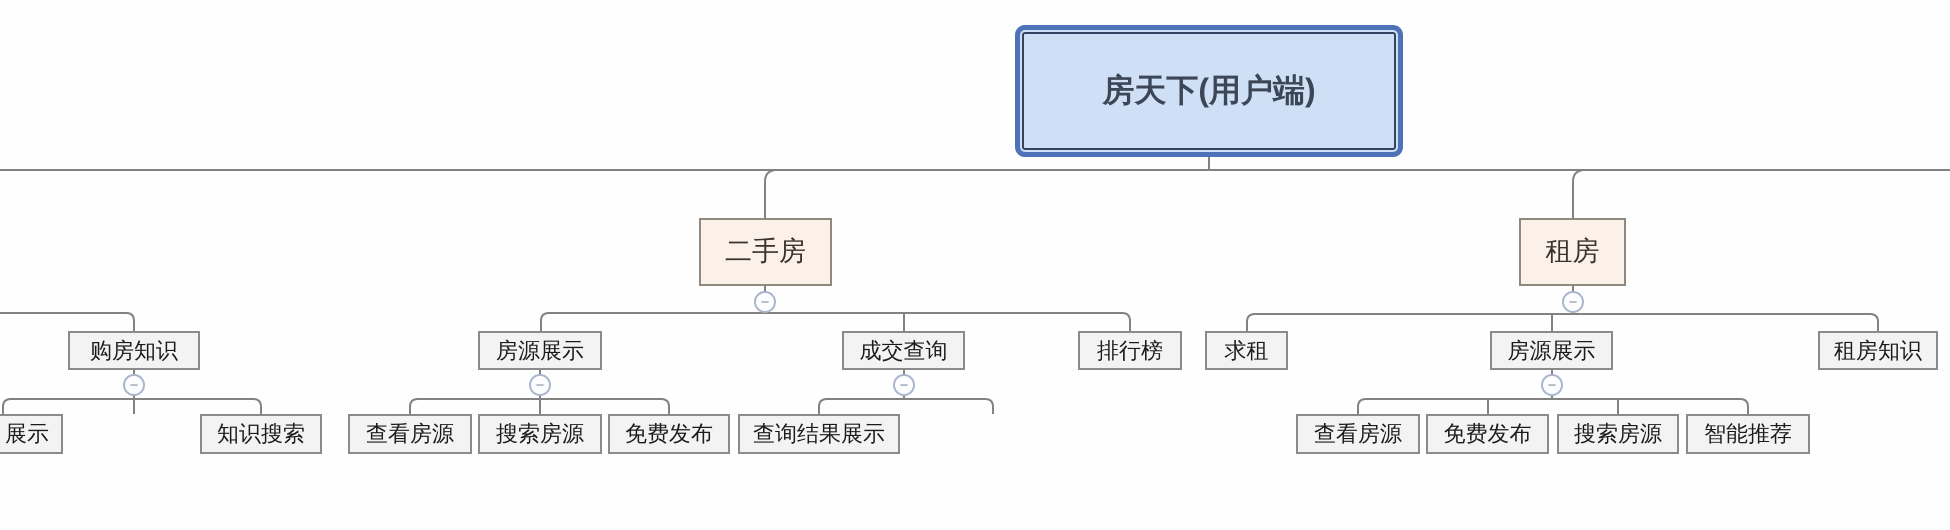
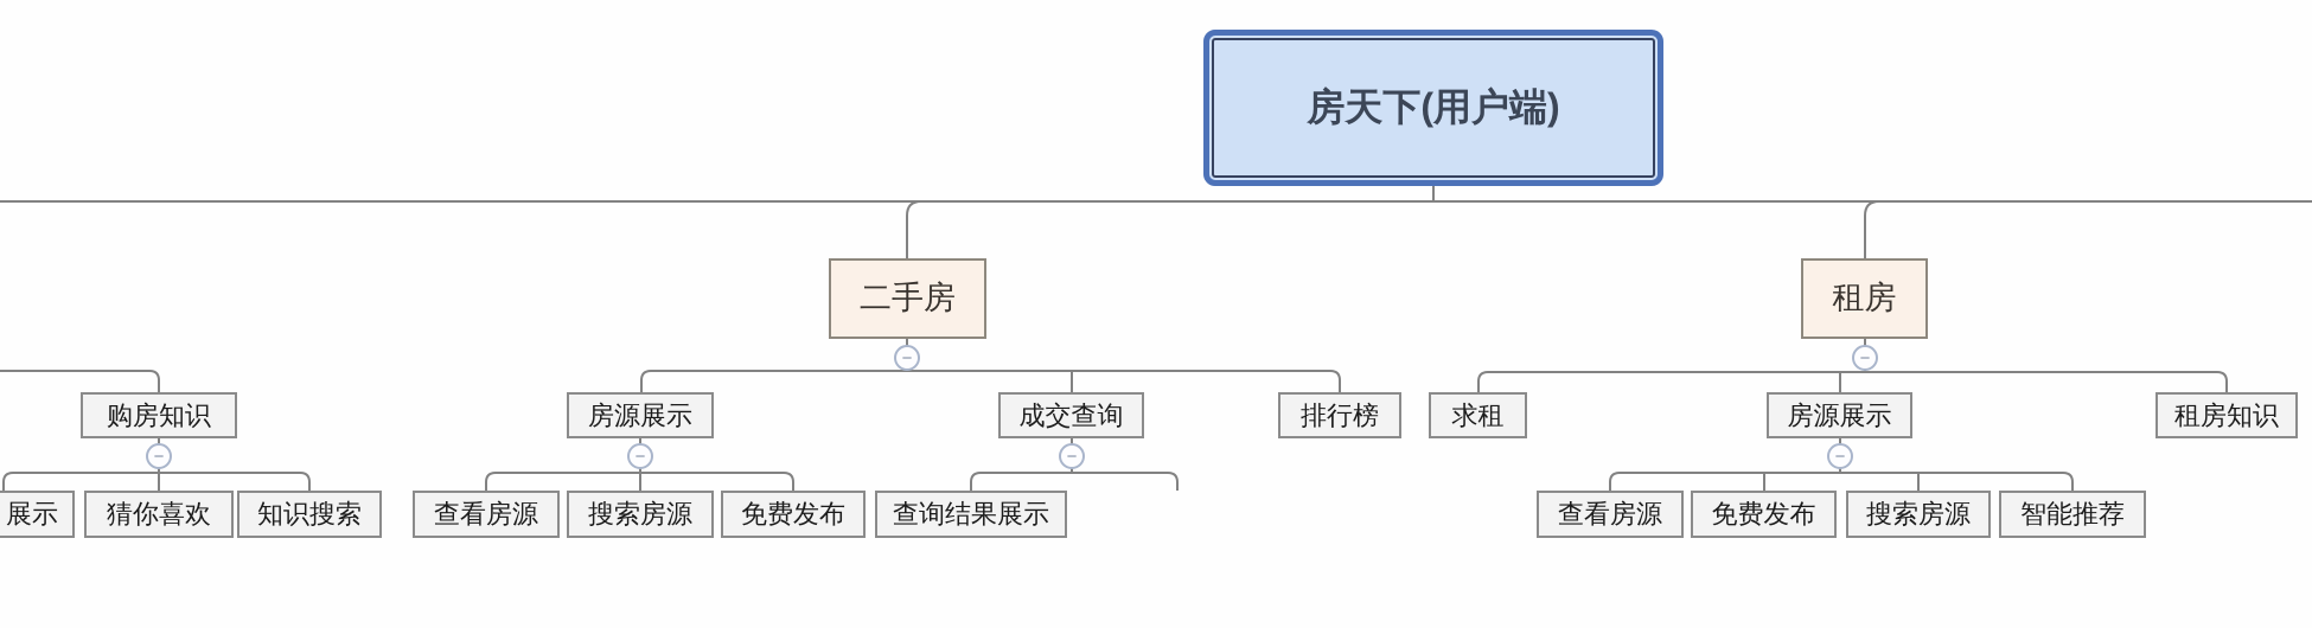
  房天下(用户端)
  二手房
  租房
  购房知识
  房源展示
  成交查询
  排行榜
  求租
  房源展示
  租房知识
  展示
+ 猜你喜欢
  知识搜索
  查看房源
  搜索房源
  免费发布
  查询结果展示
  查看房源
  免费发布
  搜索房源
  智能推荐
  −
  −
  −
  −
  −
  −
